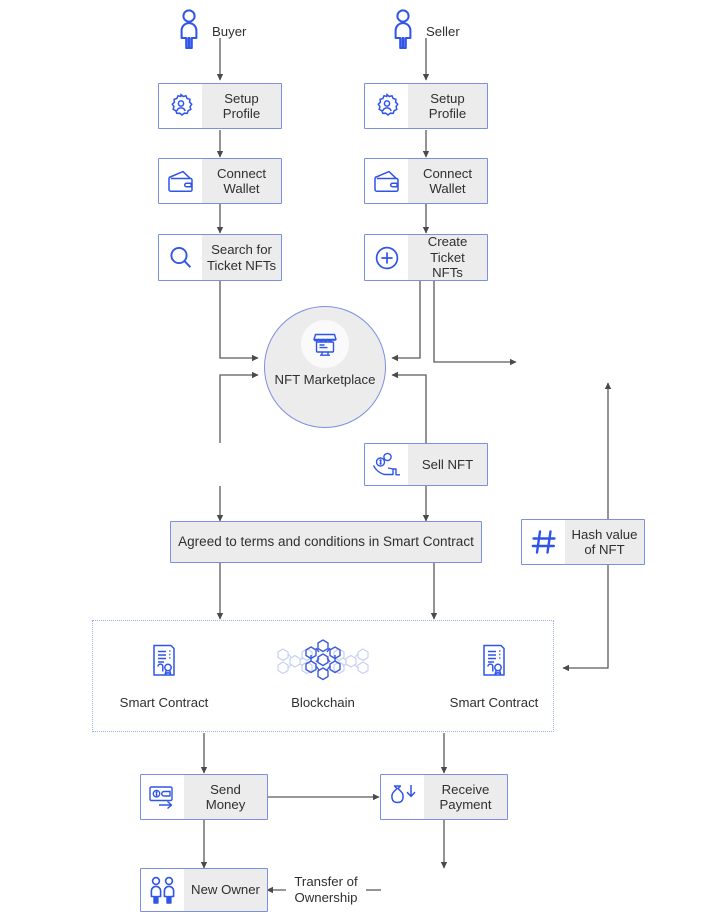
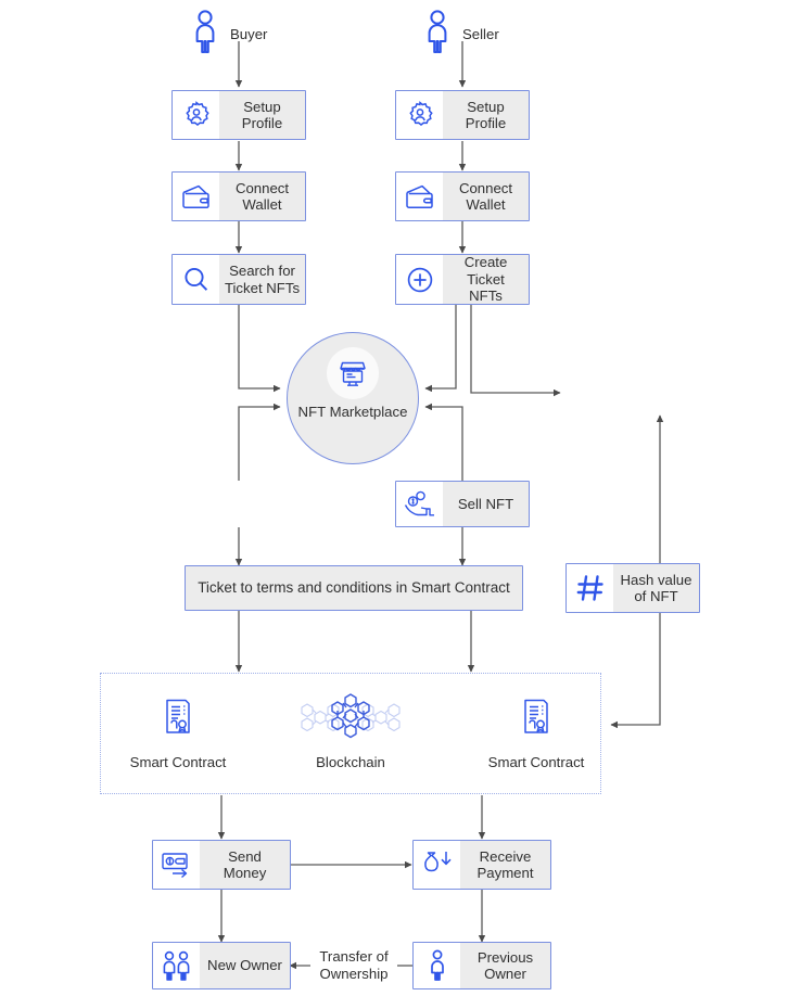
  Buyer
  Seller
  Setup
  Profile
  Connect
  Wallet
  Search for
  Ticket NFTs
  Setup
  Profile
  Connect
  Wallet
  Create Ticket
  NFTs
  NFT Marketplace
  Sell NFT
  Hash value
  of NFT
- Agreed to terms and conditions in Smart Contract
+ Ticket to terms and conditions in Smart Contract
  Smart Contract
  Blockchain
  Smart Contract
  Send
  Money
  Receive
  Payment
  New Owner
+ Previous
+ Owner
  Transfer of
  Ownership
